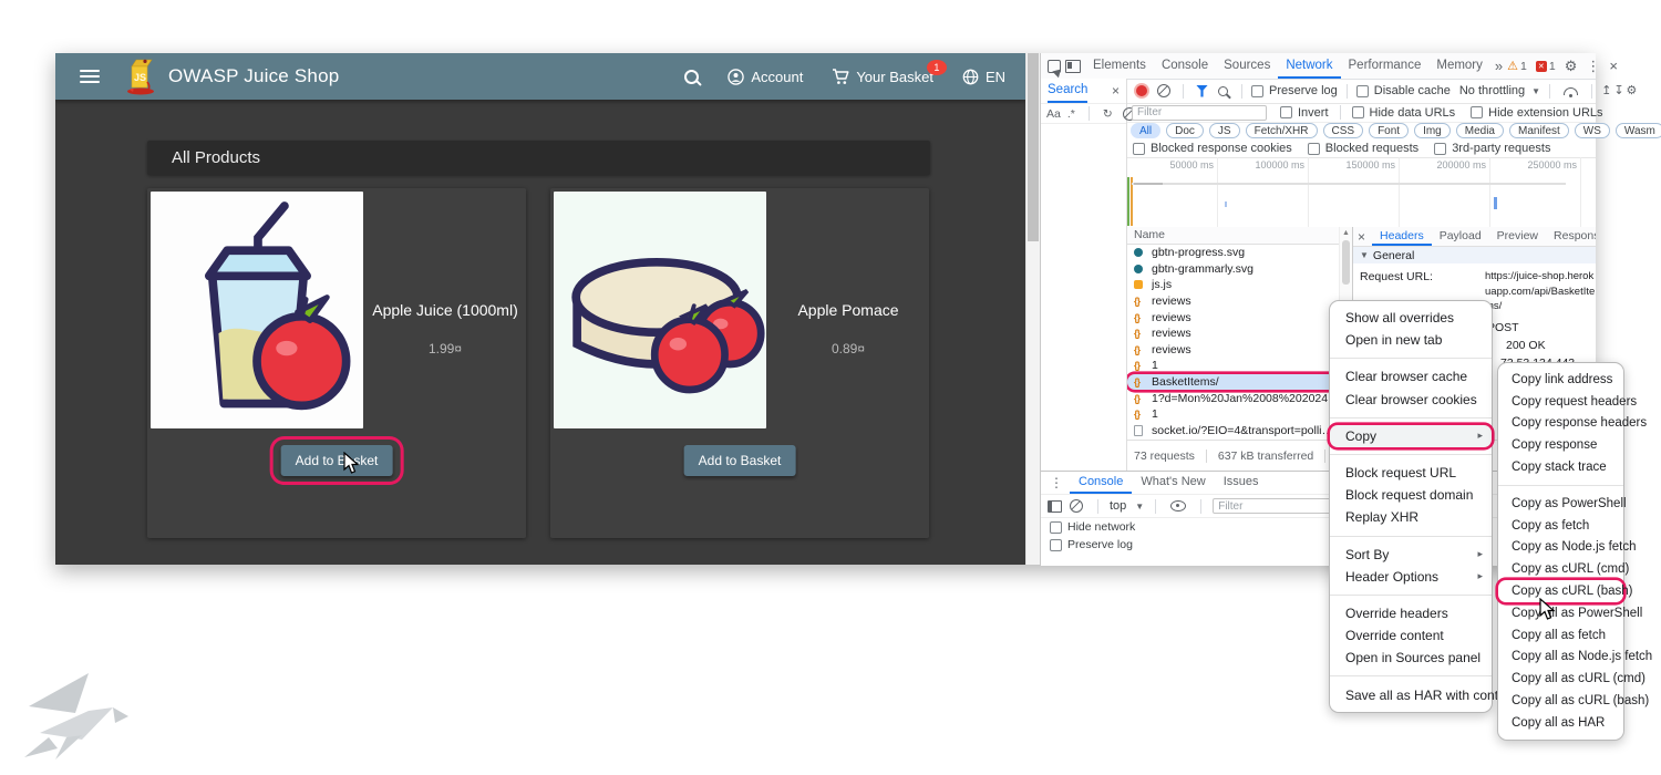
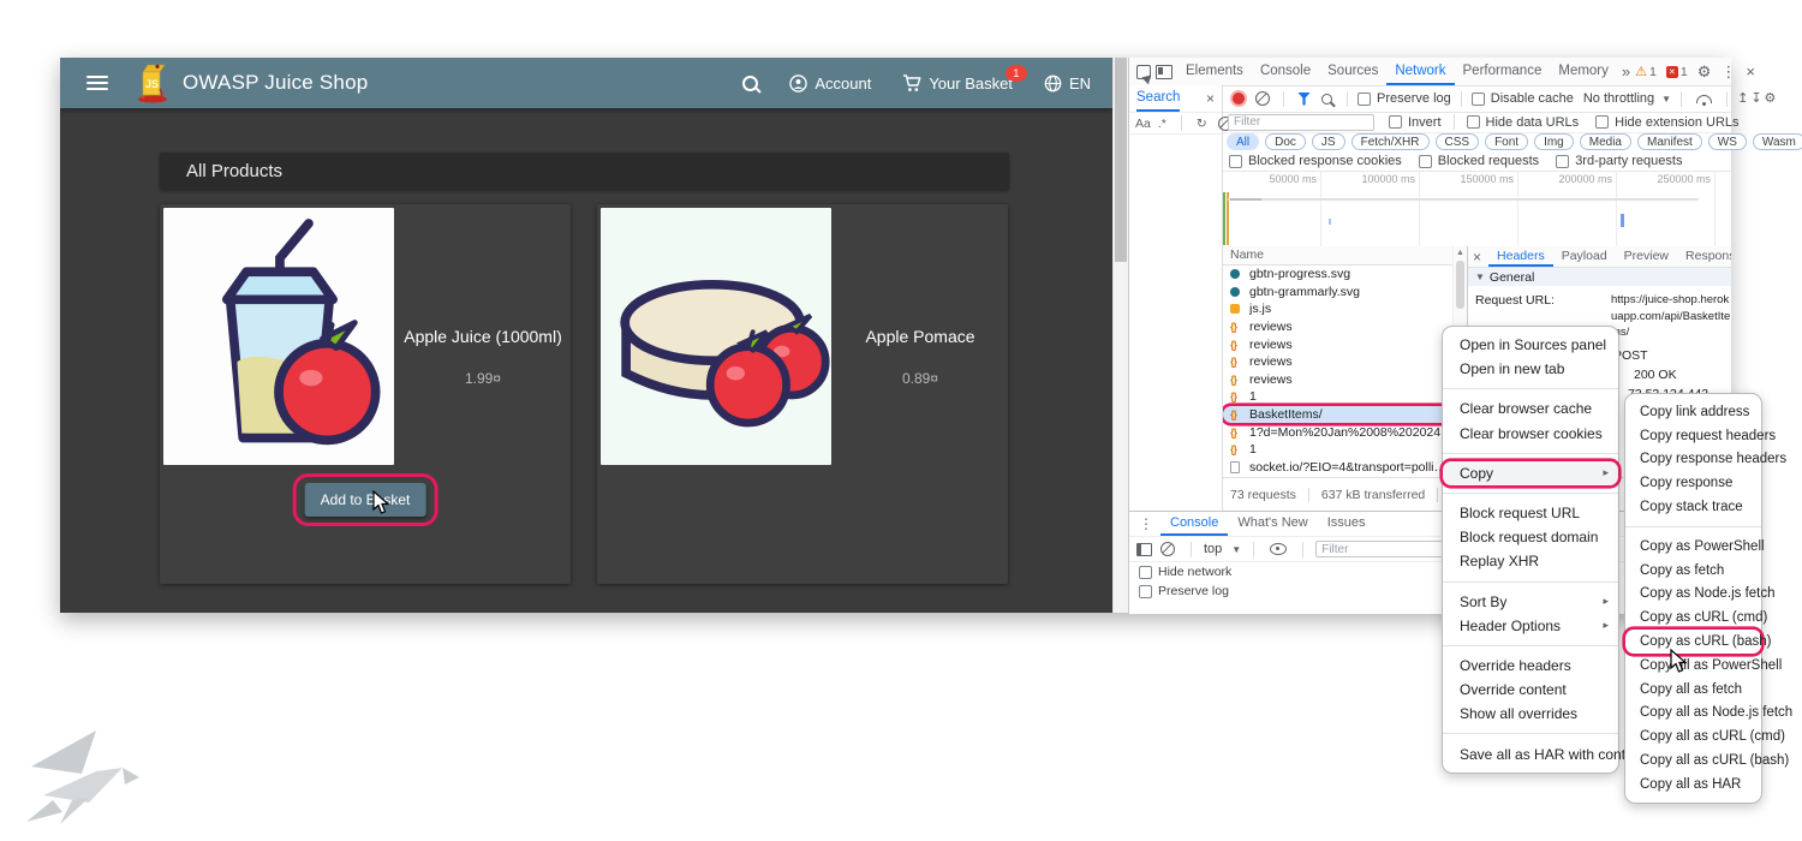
  JS
  OWASP Juice Shop
  Account
  Your Basket
  1
  EN
  All Products
  Apple Juice (1000ml)
  1.99¤
  Add to Bsket
  Apple Pomace
  0.89¤
- Add to Basket
  Elements
  Console
  Sources
  Network
  Performance
  Memory
  »
  ⚠ 1
  1
  ⚙
  ⋮
  ×
  Search
  ×
  Aa
  .*
  ↻
  Preserve log
  Disable cache
  No throttling
  ▼
  ↥
  ↧
  ⚙
  Filter
  Invert
  Hide data URLs
  Hide extension URLs
  All
  Doc
  JS
  Fetch/XHR
  CSS
  Font
  Img
  Media
  Manifest
  WS
  Wasm
  Blocked response cookies
  Blocked requests
  3rd-party requests
  50000 ms
  100000 ms
  150000 ms
  200000 ms
  250000 ms
  Name
  gbtn-progress.svg
  gbtn-grammarly.svg
  js.js
  reviews
  reviews
  reviews
  reviews
  1
  BasketItems/
  1?d=Mon%20Jan%2008%202024
  1
  socket.io/?EIO=4&transport=pollin
  ×
  Headers
  Payload
  Preview
  Respon
  ▼
  General
  Request URL:
  https://juice-shop.herokuapp.com/api/BasketItes/
  OST
  200 OK
  73 requests
  637 kB transferred
  ⋮
  Console
  What's New
  Issues
  top
  ▼
  Filter
  Hide network
  Preserve log
- Show all overrides
+ Open in Sources panel
  Open in new tab
  Clear browser cache
  Clear browser cookies
  Copy
  ▸
  Block request URL
  Block request domain
  Replay XHR
  Sort By
  ▸
  Header Options
  ▸
  Override headers
  Override content
- Open in Sources panel
+ Show all overrides
  Save all as HAR with con
  Copy link address
  Copy request headers
  Copy response headers
  Copy response
  Copy stack trace
  Copy as PowerShell
  Copy as fetch
  Copy as Node.js fetch
  Copy as cURL (cmd)
  Copy as cURL (bash)
  Copyll as PowerShell
  Copy all as fetch
  Copy all as Node.js fetch
  Copy all as cURL (cmd)
  Copy all as cURL (bash)
  Copy all as HAR
